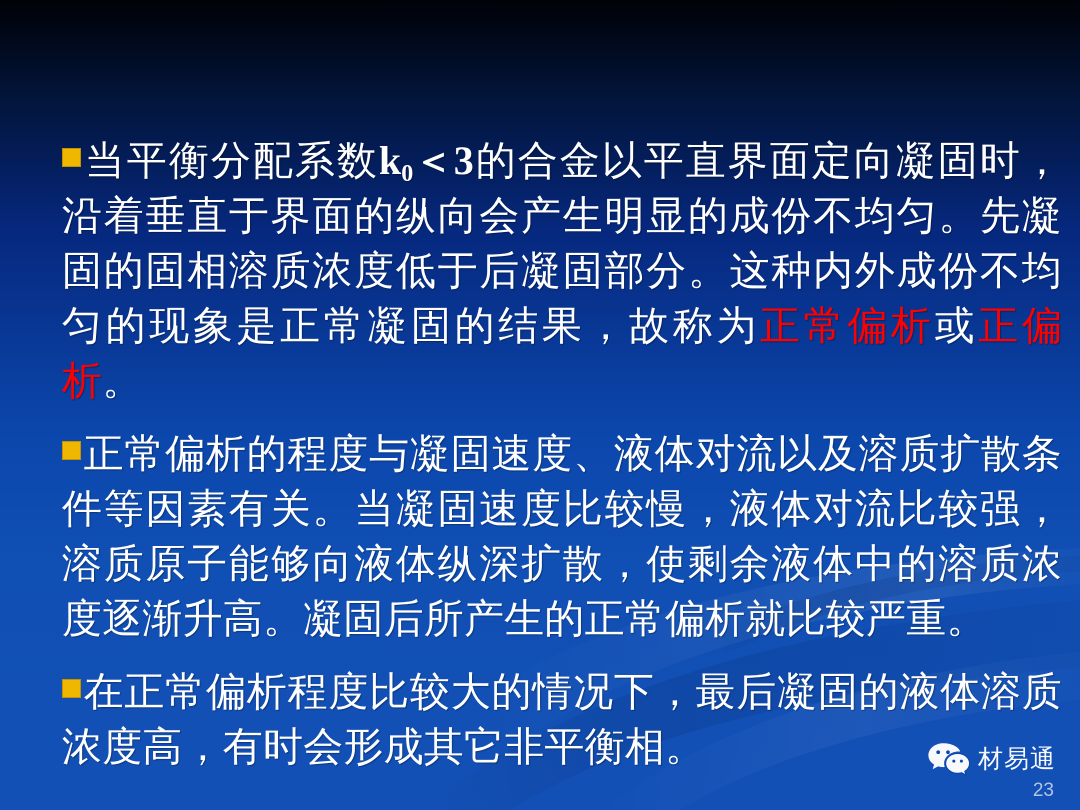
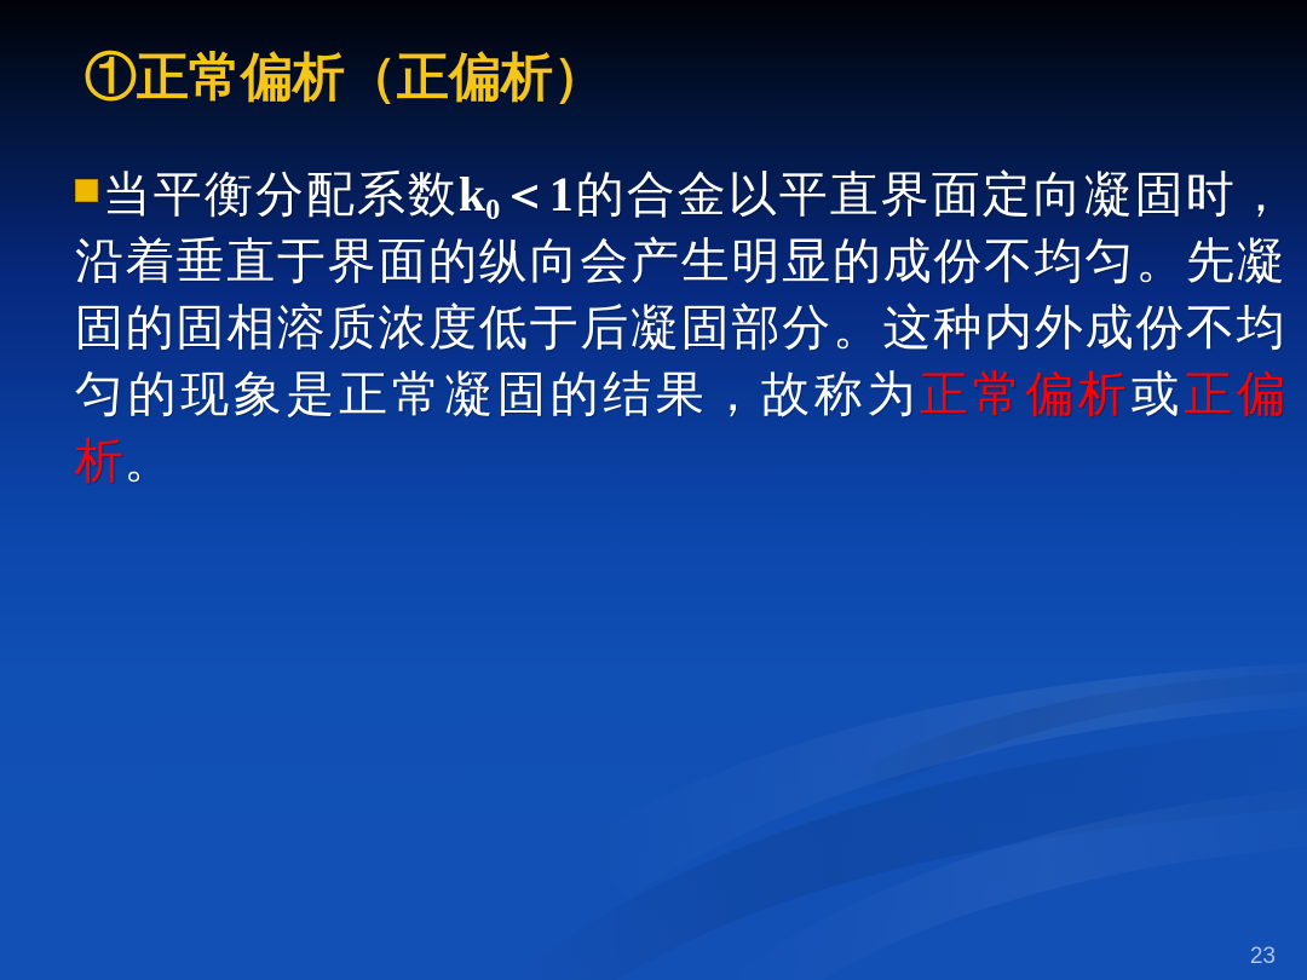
+ ①正常偏析（正偏析）
- 当平衡分配系数k0＜3的合金以平直界面定向凝固时，沿着垂直于界面的纵向会产生明显的成份不均匀。先凝固的固相溶质浓度低于后凝固部分。这种内外成份不均匀的现象是正常凝固的结果，故称为正常偏析或正偏析。
+ 当平衡分配系数k0＜1的合金以平直界面定向凝固时，沿着垂直于界面的纵向会产生明显的成份不均匀。先凝固的固相溶质浓度低于后凝固部分。这种内外成份不均匀的现象是正常凝固的结果，故称为正常偏析或正偏析。
- 正常偏析的程度与凝固速度、液体对流以及溶质扩散条件等因素有关。当凝固速度比较慢，液体对流比较强，溶质原子能够向液体纵深扩散，使剩余液体中的溶质浓度逐渐升高。凝固后所产生的正常偏析就比较严重。
- 在正常偏析程度比较大的情况下，最后凝固的液体溶质浓度高，有时会形成其它非平衡相。
  23
- 材易通
